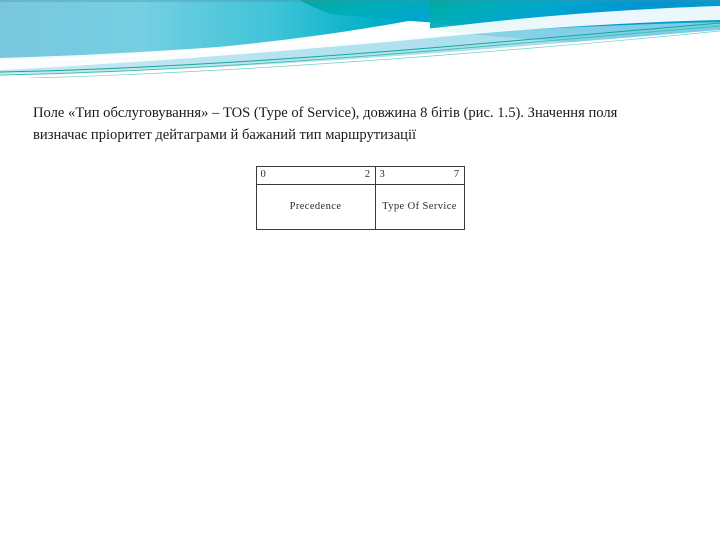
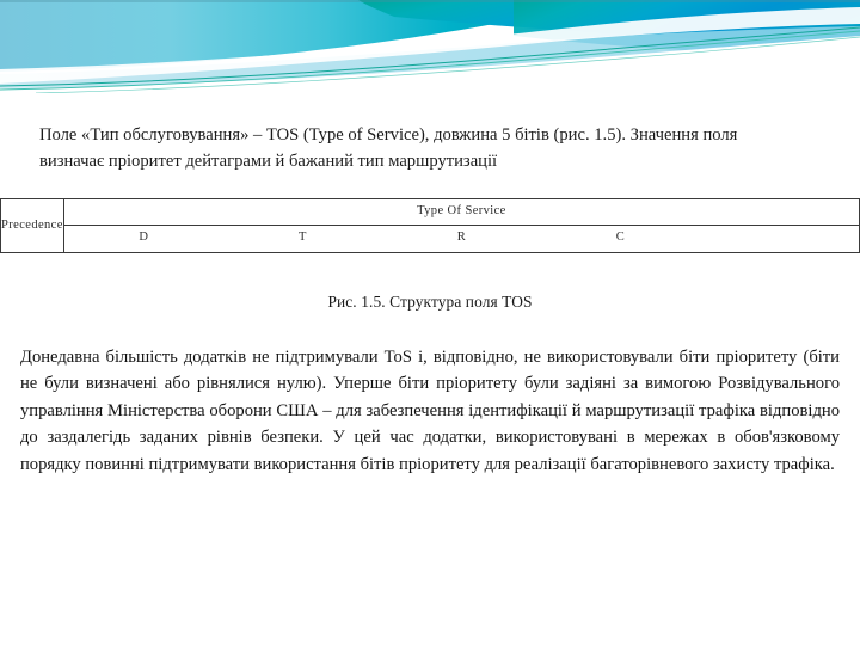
- Поле «Тип обслуговування» – TOS (Type of Service), довжина 8 бітів (рис. 1.5). Значення поля визначає пріоритет дейтаграми й бажаний тип маршрутизації
+ Поле «Тип обслуговування» – TOS (Type of Service), довжина 5 бітів (рис. 1.5). Значення поля визначає пріоритет дейтаграми й бажаний тип маршрутизації
- 0 2	3 7
  Precedence
  Type Of Service
+ D	T	R	C
+ Рис. 1.5. Структура поля TOS
+ Донедавна більшість додатків не підтримували ToS і, відповідно, не використовували біти пріоритету (біти не були визначені або рівнялися нулю). Уперше біти пріоритету були задіяні за вимогою Розвідувального управління Міністерства оборони США – для забезпечення ідентифікації й маршрутизації трафіка відповідно до заздалегідь заданих рівнів безпеки. У цей час додатки, використовувані в мережах в обов'язковому порядку повинні підтримувати використання бітів пріоритету для реалізації багаторівневого захисту трафіка.
